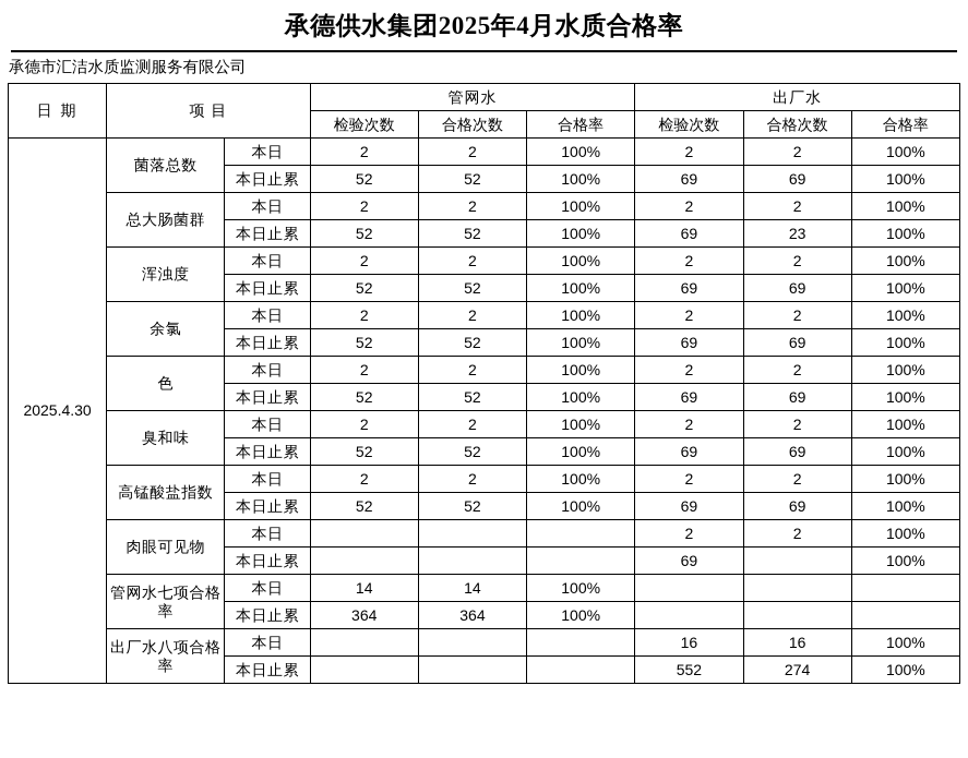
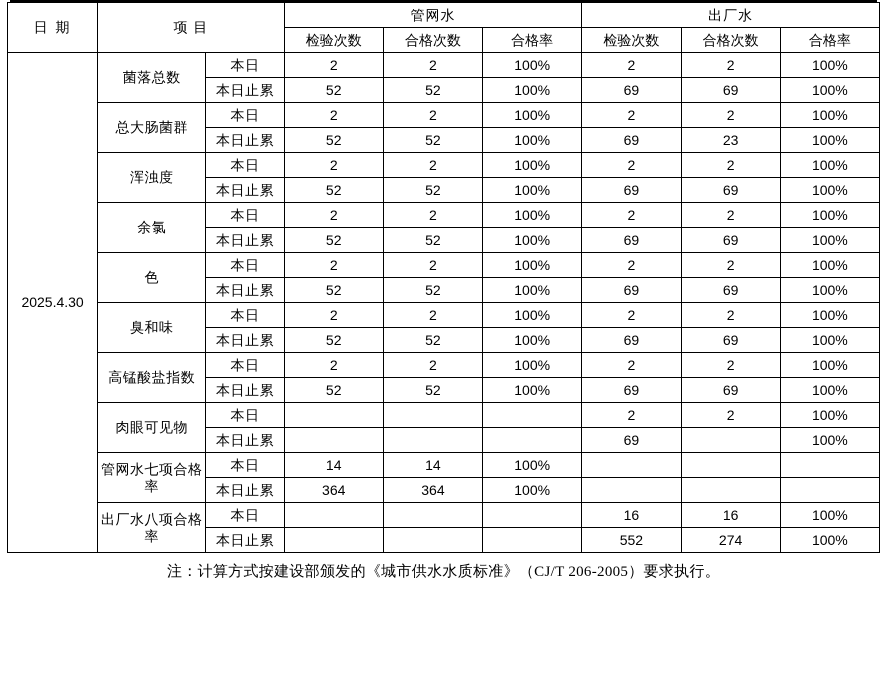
- 承德供水集团2025年4月水质合格率
- 承德市汇洁水质监测服务有限公司
  日 期	项 目	管网水	出厂水
  检验次数	合格次数	合格率	检验次数	合格次数	合格率
  2025.4.30	菌落总数	本日	2	2	100%	2	2	100%
  本日止累	52	52	100%	69	69	100%
  总大肠菌群	本日	2	2	100%	2	2	100%
  本日止累	52	52	100%	69	23	100%
  浑浊度	本日	2	2	100%	2	2	100%
  本日止累	52	52	100%	69	69	100%
  余氯	本日	2	2	100%	2	2	100%
  本日止累	52	52	100%	69	69	100%
  色	本日	2	2	100%	2	2	100%
  本日止累	52	52	100%	69	69	100%
  臭和味	本日	2	2	100%	2	2	100%
  本日止累	52	52	100%	69	69	100%
  高锰酸盐指数	本日	2	2	100%	2	2	100%
  本日止累	52	52	100%	69	69	100%
  肉眼可见物	本日				2	2	100%
  本日止累				69		100%
  管网水七项合格率	本日	14	14	100%
  本日止累	364	364	100%
  出厂水八项合格率	本日				16	16	100%
  本日止累				552	274	100%
+ 注：计算方式按建设部颁发的《城市供水水质标准》（CJ/T 206-2005）要求执行。
